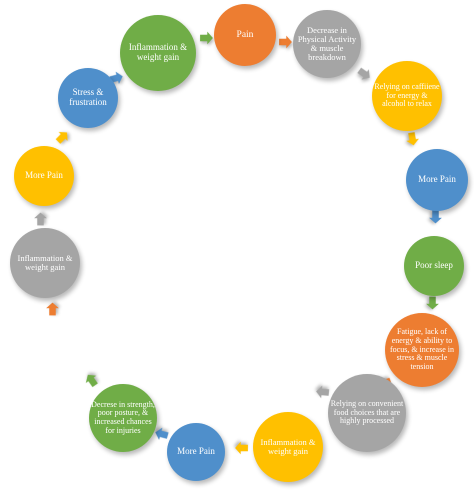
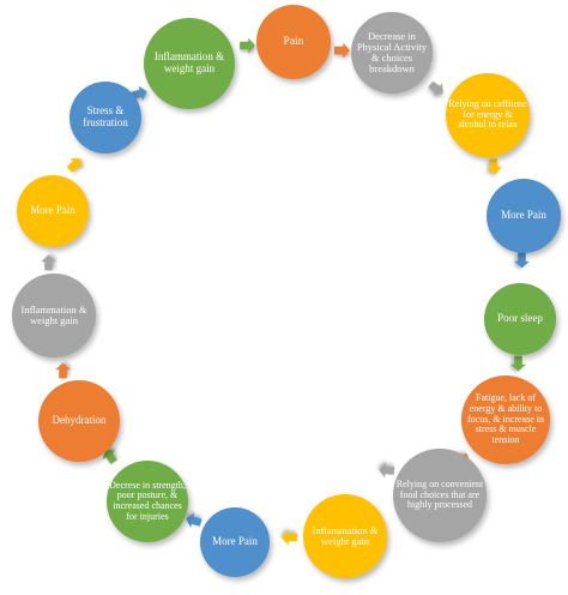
  Pain
- Decrease in Physical Activity & muscle breakdown
+ Decrease in Physical Activity & choices breakdown
  Relying on caffiiene for energy & alcohol to relax
  More Pain
  Poor sleep
  Fatigue, lack of energy & ability to focus, & increase in stress & muscle tension
  Relying on convenient food choices that are highly processed
  Inflammation & weight gain
  More Pain
  Decrese in strength, poor posture, & increased chances for injuries
+ Dehydration
  Inflammation & weight gain
  More Pain
  Stress & frustration
  Inflammation & weight gain
